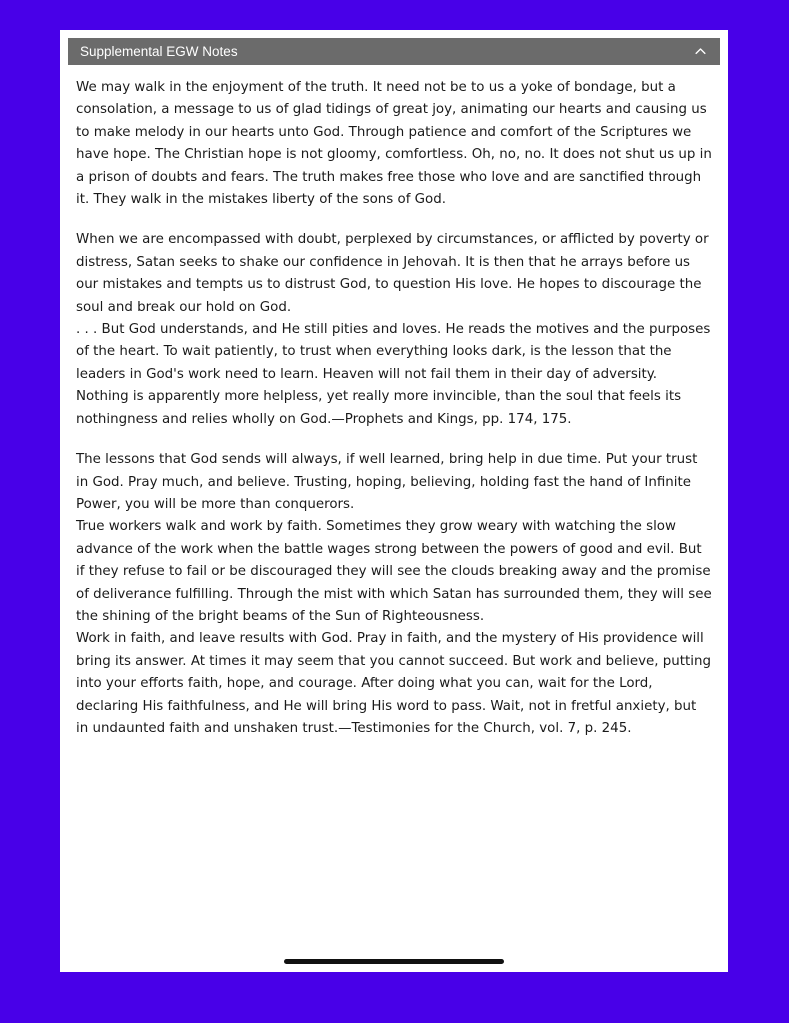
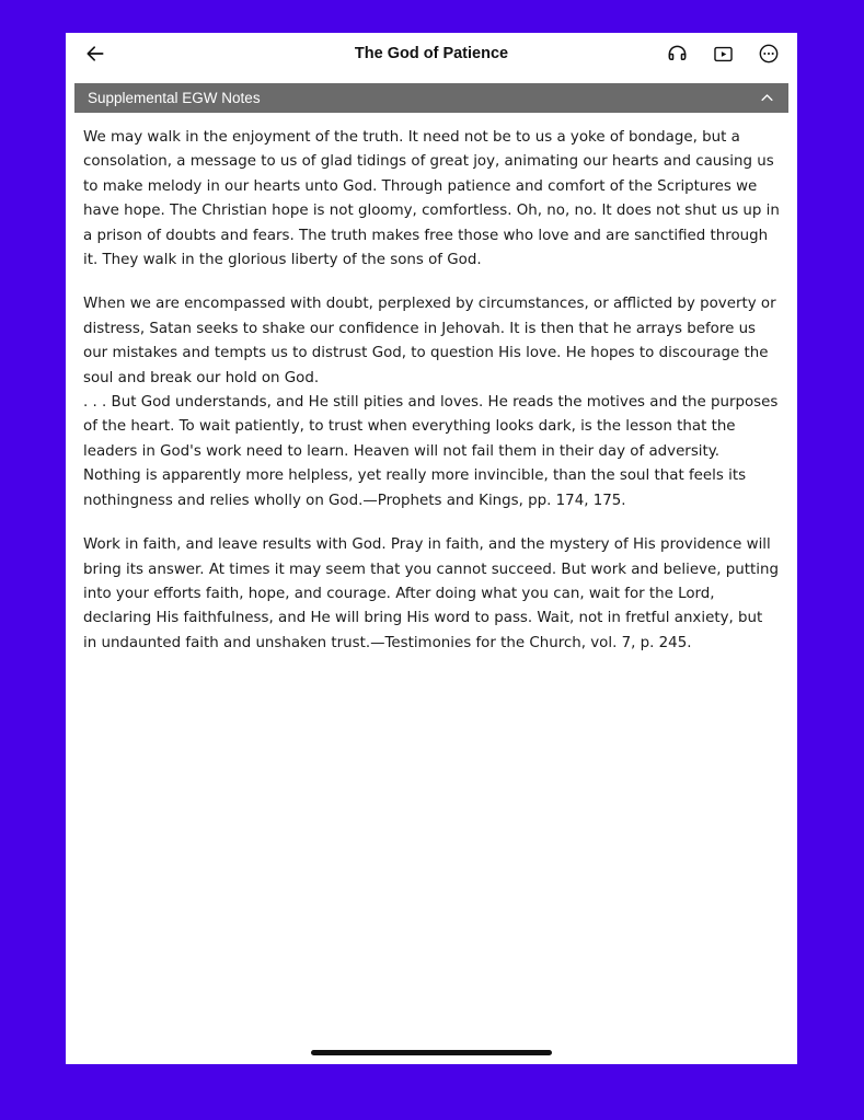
+ The God of Patience
  Supplemental EGW Notes
- We may walk in the enjoyment of the truth. It need not be to us a yoke of bondage, but a consolation, a message to us of glad tidings of great joy, animating our hearts and causing us to make melody in our hearts unto God. Through patience and comfort of the Scriptures we have hope. The Christian hope is not gloomy, comfortless. Oh, no, no. It does not shut us up in a prison of doubts and fears. The truth makes free those who love and are sanctified through it. They walk in the mistakes liberty of the sons of God.
+ We may walk in the enjoyment of the truth. It need not be to us a yoke of bondage, but a consolation, a message to us of glad tidings of great joy, animating our hearts and causing us to make melody in our hearts unto God. Through patience and comfort of the Scriptures we have hope. The Christian hope is not gloomy, comfortless. Oh, no, no. It does not shut us up in a prison of doubts and fears. The truth makes free those who love and are sanctified through it. They walk in the glorious liberty of the sons of God.
  When we are encompassed with doubt, perplexed by circumstances, or afflicted by poverty or distress, Satan seeks to shake our confidence in Jehovah. It is then that he arrays before us our mistakes and tempts us to distrust God, to question His love. He hopes to discourage the soul and break our hold on God.
  . . . But God understands, and He still pities and loves. He reads the motives and the purposes of the heart. To wait patiently, to trust when everything looks dark, is the lesson that the leaders in God's work need to learn. Heaven will not fail them in their day of adversity. Nothing is apparently more helpless, yet really more invincible, than the soul that feels its nothingness and relies wholly on God.—Prophets and Kings, pp. 174, 175.
- The lessons that God sends will always, if well learned, bring help in due time. Put your trust in God. Pray much, and believe. Trusting, hoping, believing, holding fast the hand of Infinite Power, you will be more than conquerors.
- True workers walk and work by faith. Sometimes they grow weary with watching the slow advance of the work when the battle wages strong between the powers of good and evil. But if they refuse to fail or be discouraged they will see the clouds breaking away and the promise of deliverance fulfilling. Through the mist with which Satan has surrounded them, they will see the shining of the bright beams of the Sun of Righteousness.
  Work in faith, and leave results with God. Pray in faith, and the mystery of His providence will bring its answer. At times it may seem that you cannot succeed. But work and believe, putting into your efforts faith, hope, and courage. After doing what you can, wait for the Lord, declaring His faithfulness, and He will bring His word to pass. Wait, not in fretful anxiety, but in undaunted faith and unshaken trust.—Testimonies for the Church, vol. 7, p. 245.
